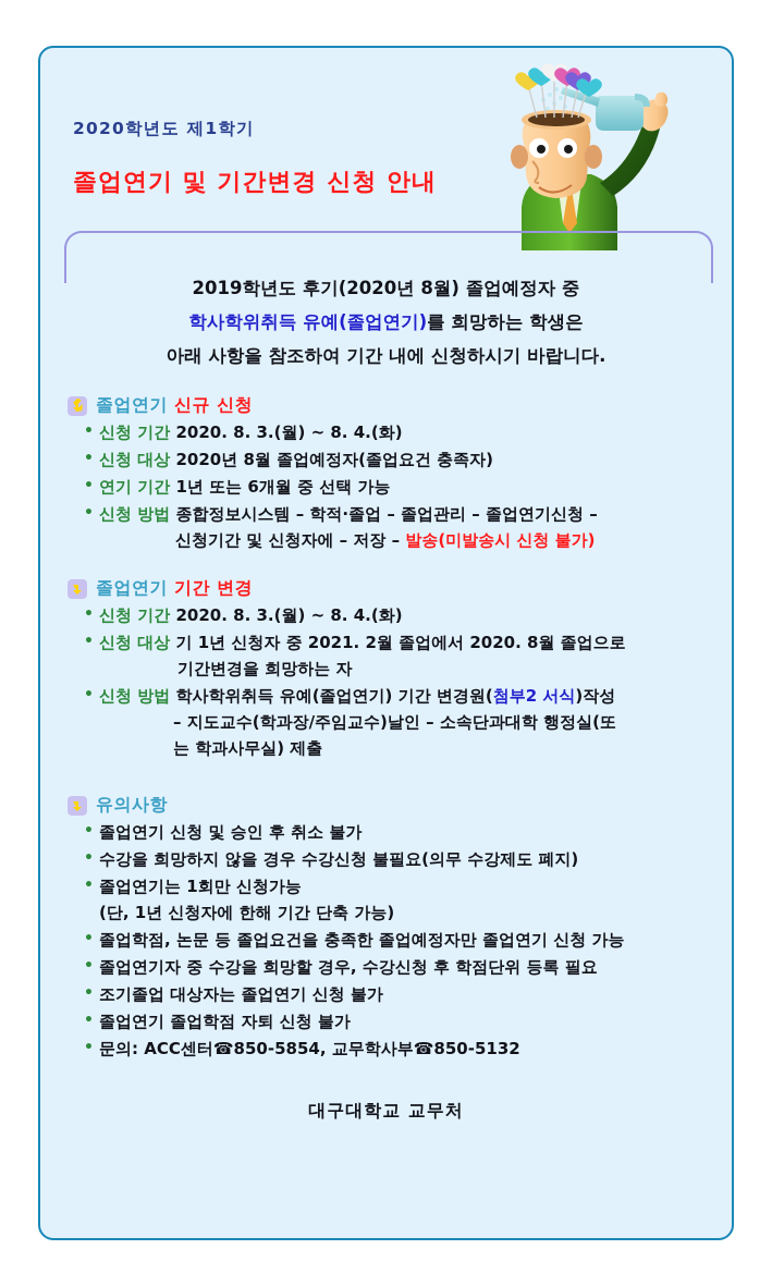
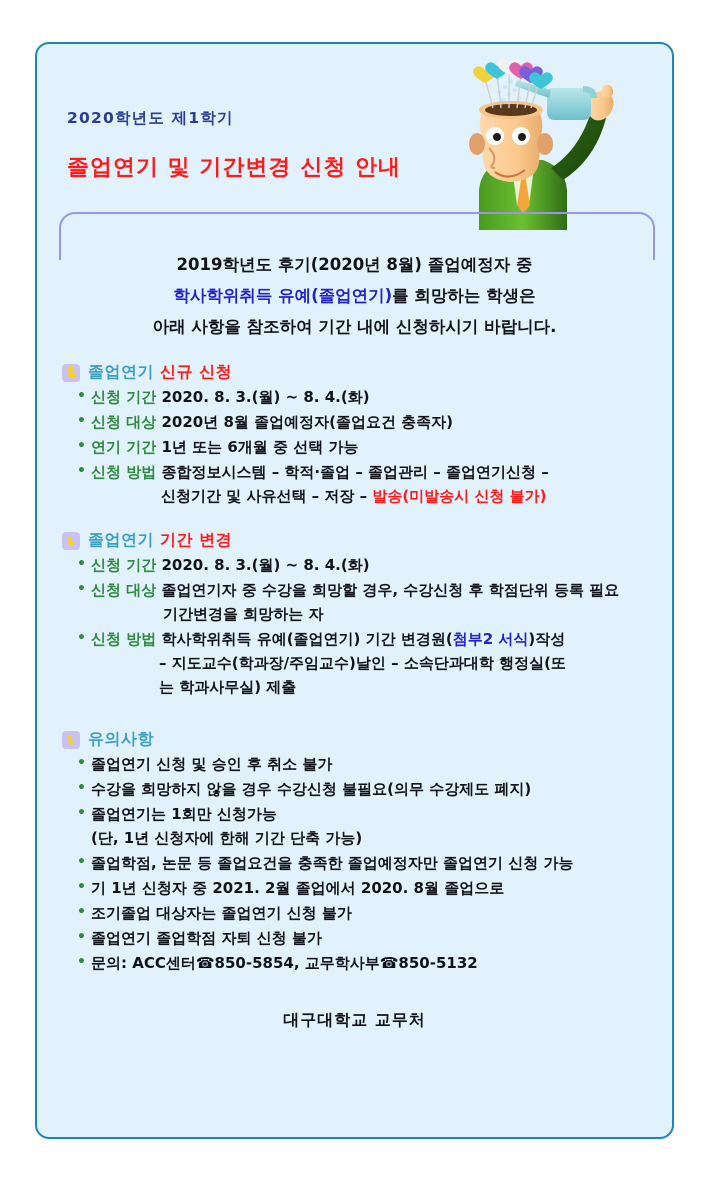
  2020학년도 제1학기
  졸업연기 및 기간변경 신청 안내
  2019학년도 후기(2020년 8월) 졸업예정자 중
  학사학위취득 유예(졸업연기)를 희망하는 학생은
  아래 사항을 참조하여 기간 내에 신청하시기 바랍니다.
  졸업연기 신규 신청
  신청 기간 2020. 8. 3.(월) ~ 8. 4.(화)
  신청 대상 2020년 8월 졸업예정자(졸업요건 충족자)
  연기 기간 1년 또는 6개월 중 선택 가능
  신청 방법 종합정보시스템 – 학적·졸업 – 졸업관리 – 졸업연기신청 –
- 신청기간 및 신청자에 – 저장 – 발송(미발송시 신청 불가)
+ 신청기간 및 사유선택 – 저장 – 발송(미발송시 신청 불가)
  졸업연기 기간 변경
  신청 기간 2020. 8. 3.(월) ~ 8. 4.(화)
- 신청 대상 기 1년 신청자 중 2021. 2월 졸업에서 2020. 8월 졸업으로
+ 신청 대상 졸업연기자 중 수강을 희망할 경우, 수강신청 후 학점단위 등록 필요
  기간변경을 희망하는 자
  신청 방법 학사학위취득 유예(졸업연기) 기간 변경원(첨부2 서식)작성
  – 지도교수(학과장/주임교수)날인 – 소속단과대학 행정실(또
  는 학과사무실) 제출
  유의사항
  졸업연기 신청 및 승인 후 취소 불가
  수강을 희망하지 않을 경우 수강신청 불필요(의무 수강제도 폐지)
  졸업연기는 1회만 신청가능
  (단, 1년 신청자에 한해 기간 단축 가능)
  졸업학점, 논문 등 졸업요건을 충족한 졸업예정자만 졸업연기 신청 가능
- 졸업연기자 중 수강을 희망할 경우, 수강신청 후 학점단위 등록 필요
+ 기 1년 신청자 중 2021. 2월 졸업에서 2020. 8월 졸업으로
  조기졸업 대상자는 졸업연기 신청 불가
  졸업연기 졸업학점 자퇴 신청 불가
  문의: ACC센터☎850-5854, 교무학사부☎850-5132
  대구대학교 교무처
